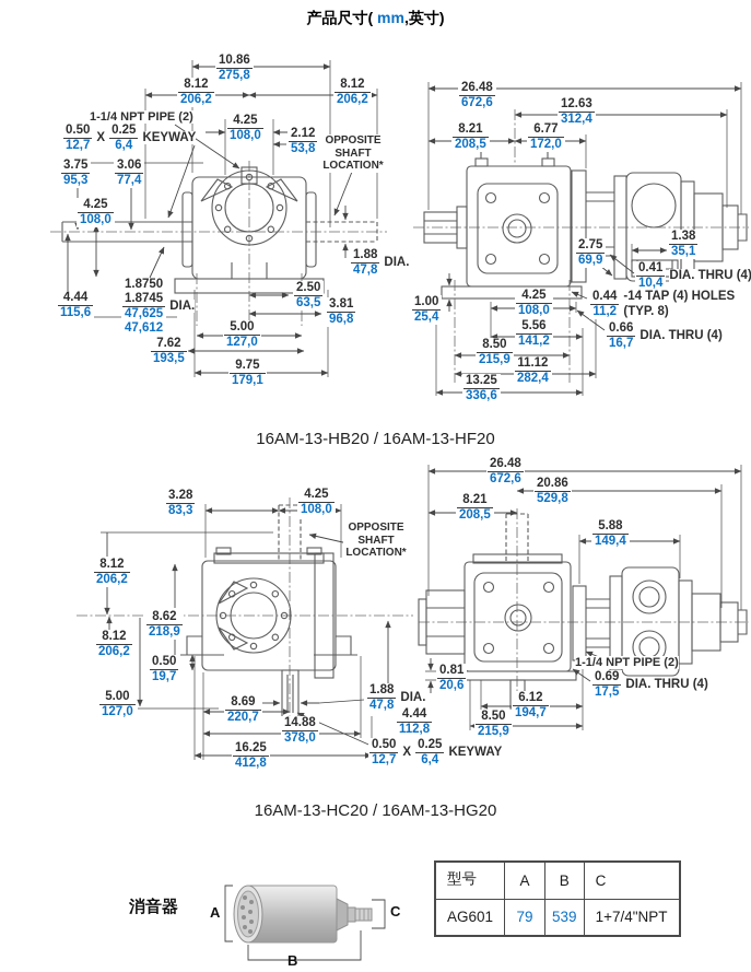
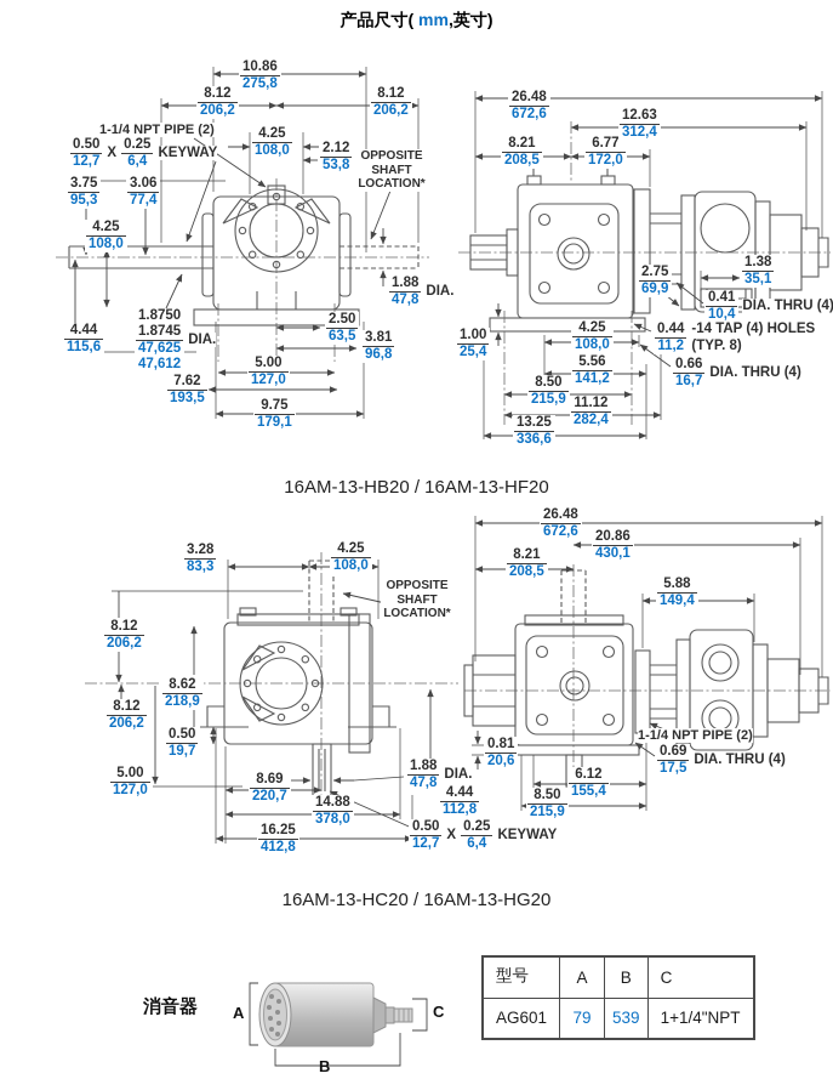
  产品尺寸( mm,英寸)
  16AM-13-HB20 / 16AM-13-HF20
  16AM-13-HC20 / 16AM-13-HG20
  10.86
  275,8
  8.12
  206,2
  8.12
  206,2
  1-1/4 NPT PIPE (2)
  4.25
  108,0
  0.50
  12,7
  X
  0.25
  6,4
  KEYWAY
  2.12
  53,8
  OPPOSITE SHAFT LOCATION*
  3.75
  95,3
  3.06
  77,4
  4.25
  108,0
  1.88
  47,8
  DIA.
  4.44
  115,6
  1.8750
  1.8745
  47,625
  47,612
  DIA.
  2.50
  63,5
  3.81
  96,8
  5.00
  127,0
  7.62
  193,5
  9.75
  179,1
  26.48
  672,6
  12.63
  312,4
  8.21
  208,5
  6.77
  172,0
  2.75
  69,9
  1.38
  35,1
  0.41
  10,4
  DIA. THRU (4)
  0.44
  11,2
  -14 TAP (4) HOLES
  (TYP. 8)
  0.66
  16,7
  DIA. THRU (4)
  1.00
  25,4
  4.25
  108,0
  5.56
  141,2
  8.50
  215,9
  11.12
  282,4
  13.25
  336,6
  3.28
  83,3
  4.25
  108,0
  OPPOSITE SHAFT LOCATION*
  8.12
  206,2
  8.62
  218,9
  8.12
  206,2
  0.50
  19,7
  5.00
  127,0
  8.69
  220,7
  14.88
  378,0
  16.25
  412,8
  1.88
  47,8
  DIA.
  4.44
  112,8
  0.50
  12,7
  X
  0.25
  6,4
  KEYWAY
  26.48
  672,6
  20.86
- 529,8
+ 430,1
  8.21
  208,5
  5.88
  149,4
  0.81
  20,6
  6.12
- 194,7
+ 155,4
  8.50
  215,9
  1-1/4 NPT PIPE (2)
  0.69
  17,5
  DIA. THRU (4)
  消音器
  A
  C
  B
  型号	A	B	C
- AG601	79	539	1+7/4"NPT
+ AG601	79	539	1+1/4"NPT
